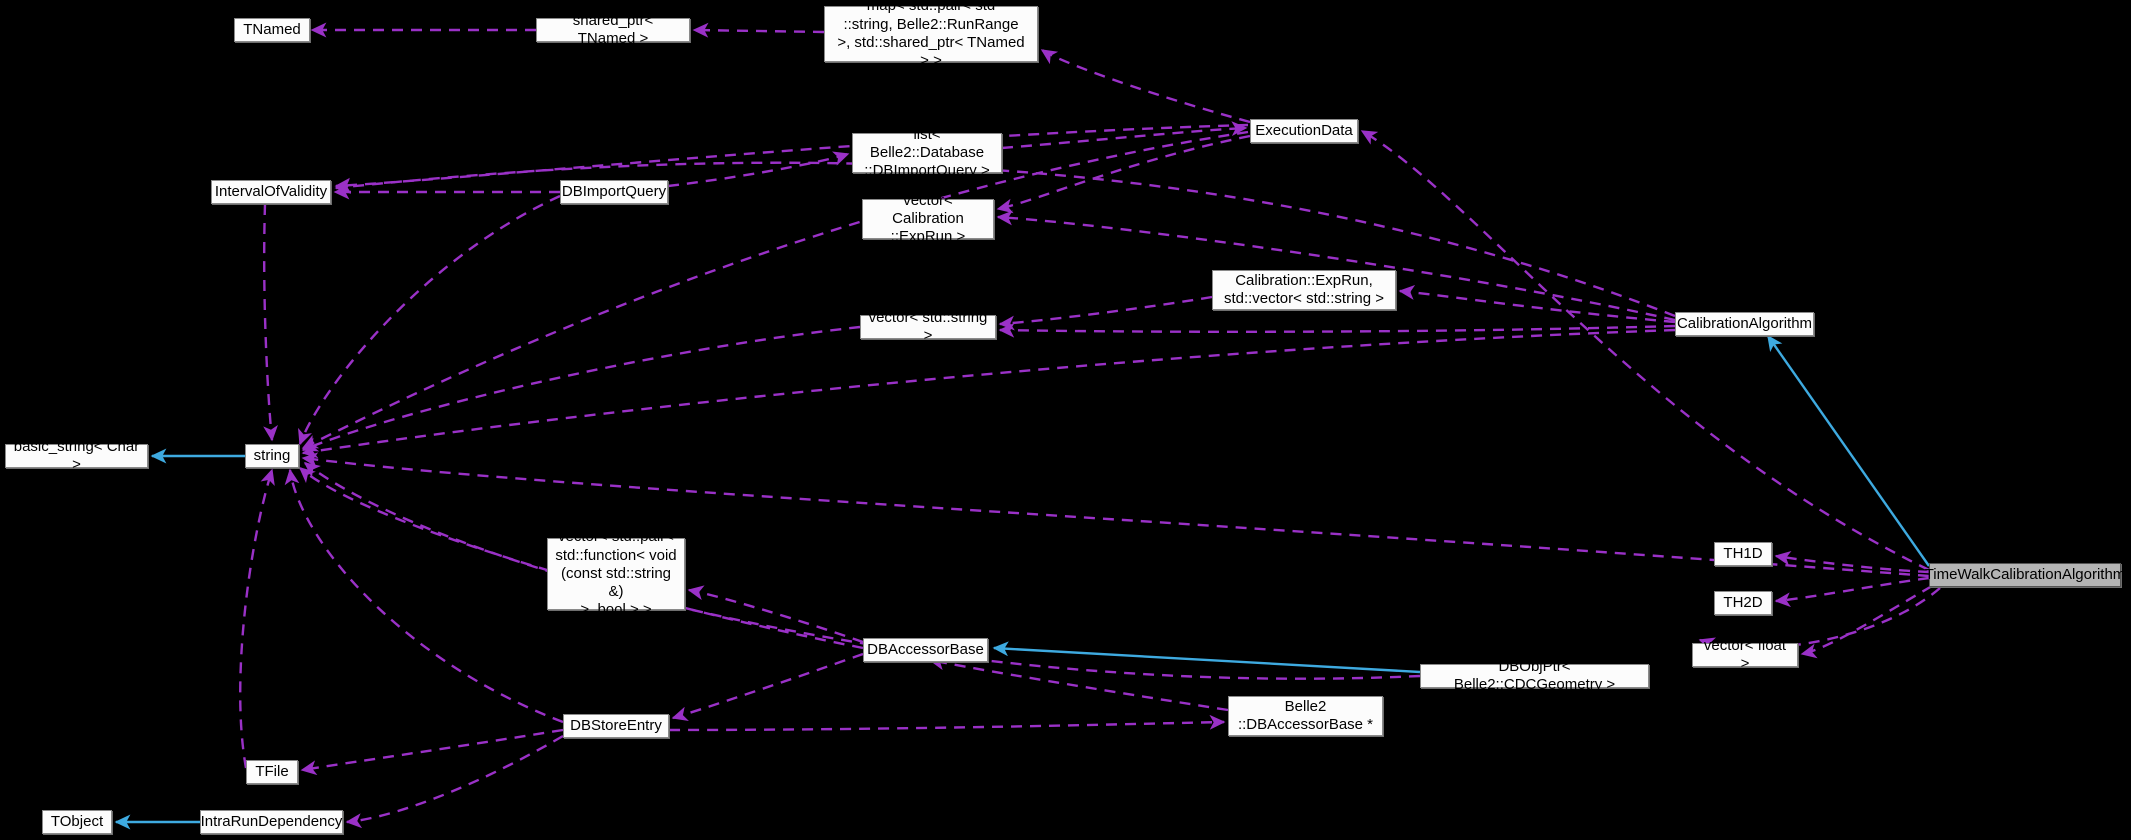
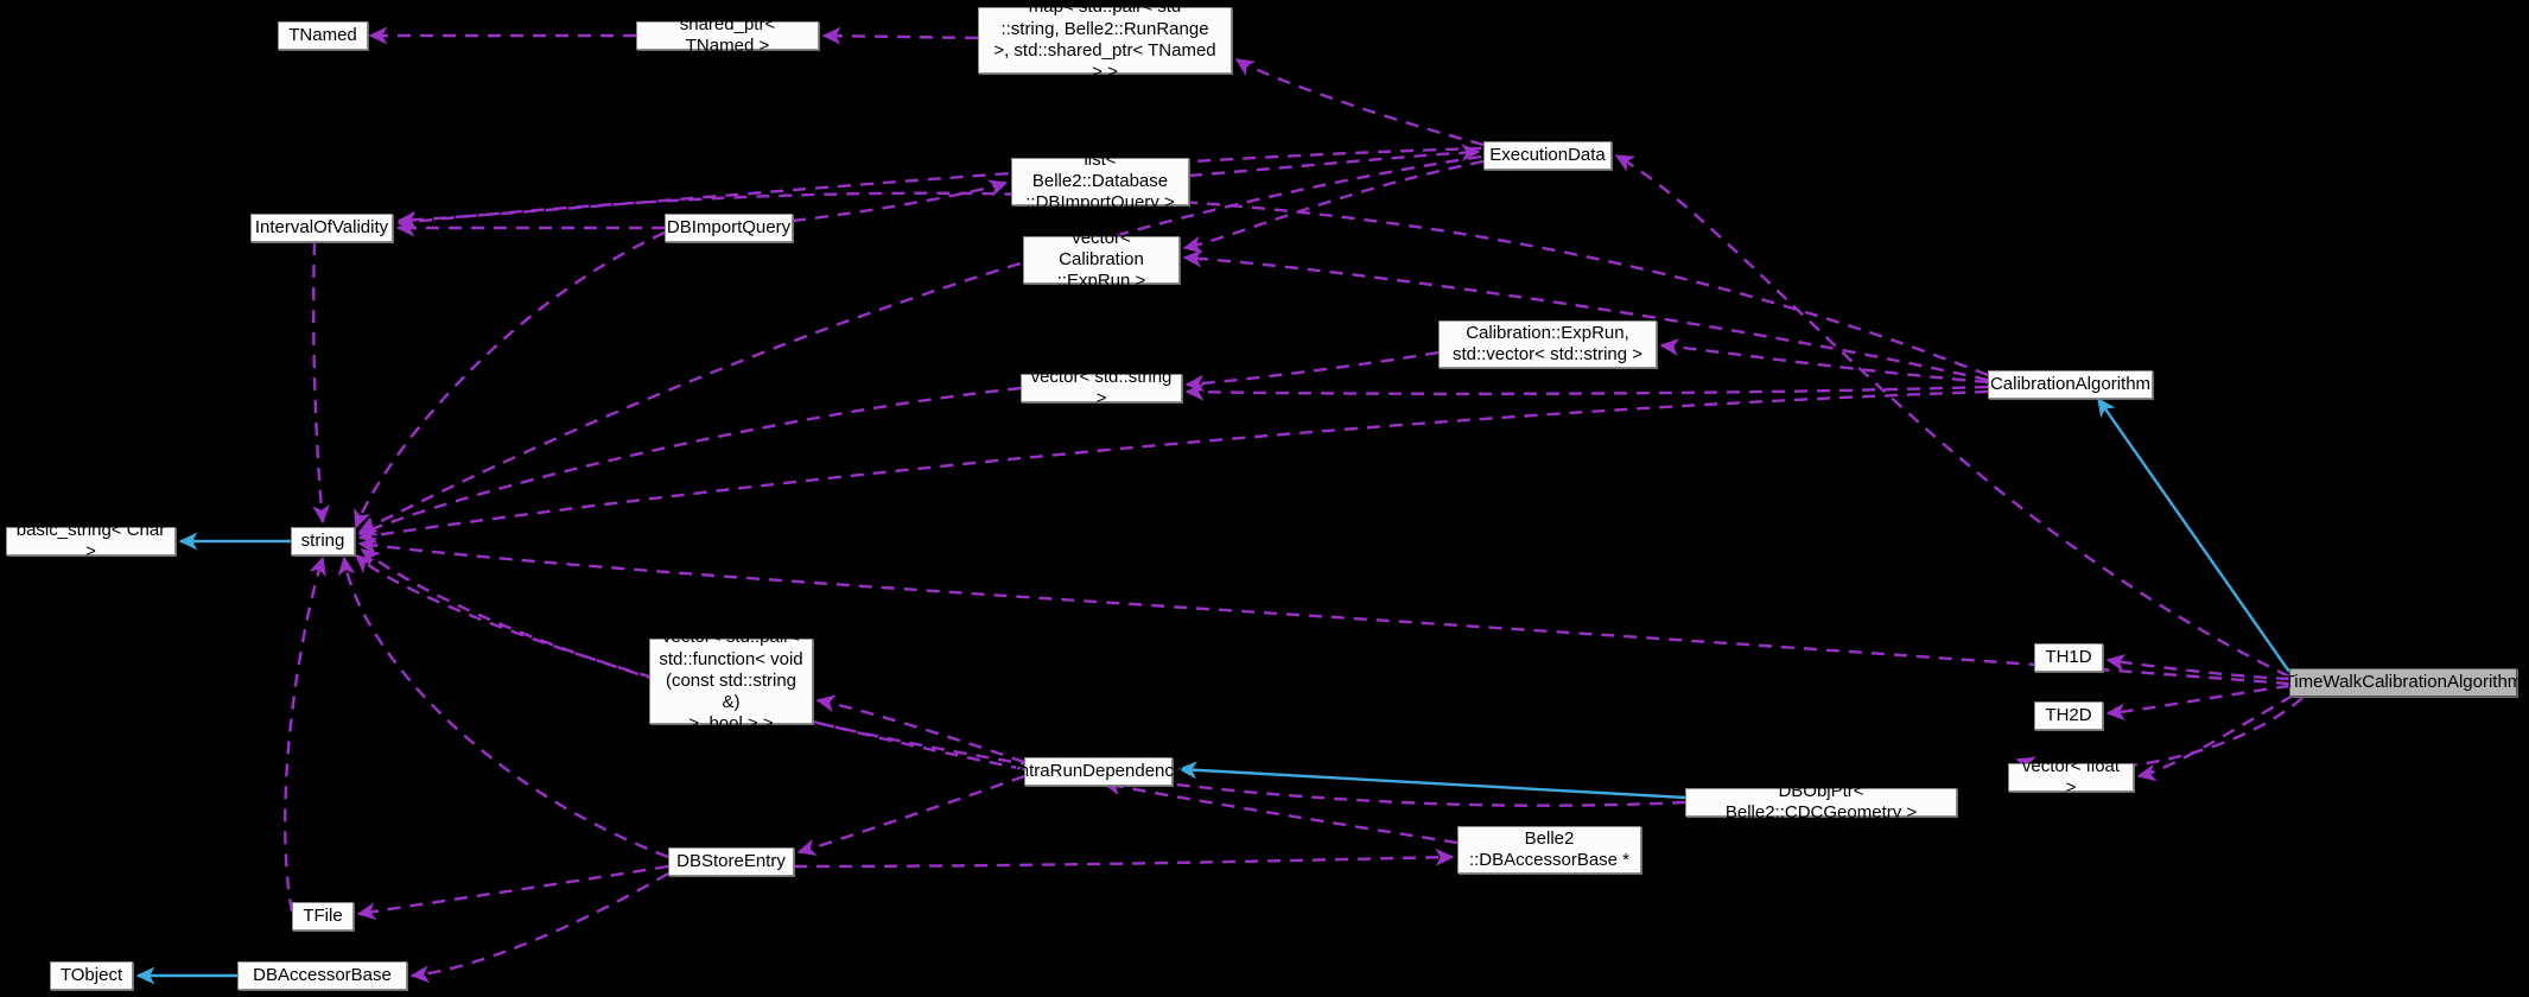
  TNamed
  shared_ptr< TNamed >
  map< std::pair< std
  ::string, Belle2::RunRange
  >, std::shared_ptr< TNamed > >
  ExecutionData
  list< Belle2::Database
  ::DBImportQuery >
  IntervalOfValidity
  DBImportQuery
  vector< Calibration
  ::ExpRun >
  map< Calibration::ExpRun,
  std::vector< std::string > >
  vector< std::string >
  CalibrationAlgorithm
  basic_string< Char >
  string
  vector< std::pair<
  std::function< void
  (const std::string &)
  >, bool > >
  TH1D
  TimeWalkCalibrationAlgorithm
  TH2D
- DBAccessorBase
+ IntraRunDependency
  vector< float >
  DBObjPtr< Belle2::CDCGeometry >
  unordered_set< Belle2
  ::DBAccessorBase * >
  DBStoreEntry
  TFile
  TObject
- IntraRunDependency
+ DBAccessorBase
